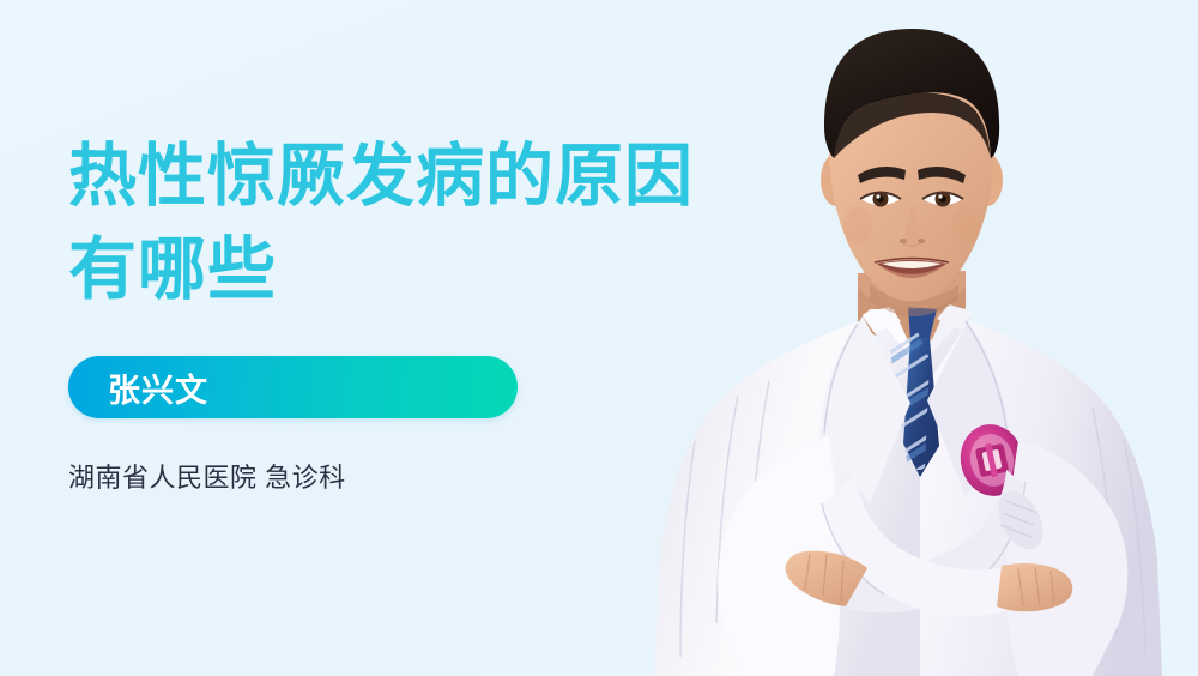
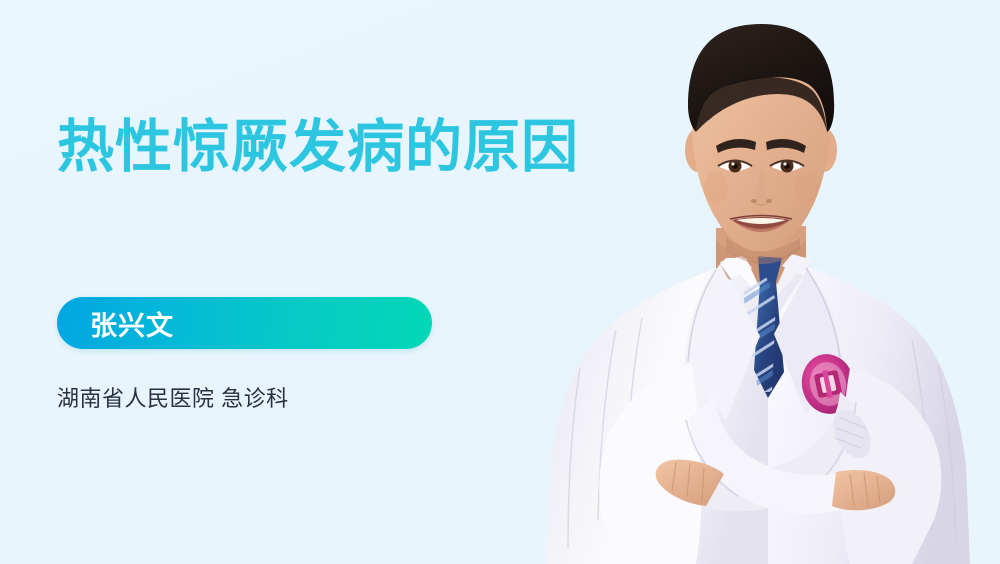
  热性惊厥发病的原因
- 有哪些
  张兴文
  湖南省人民医院 急诊科
